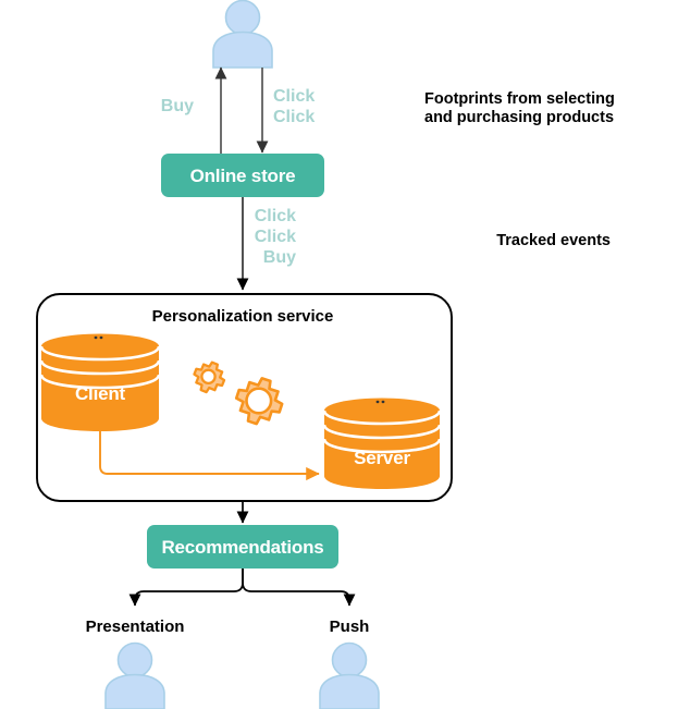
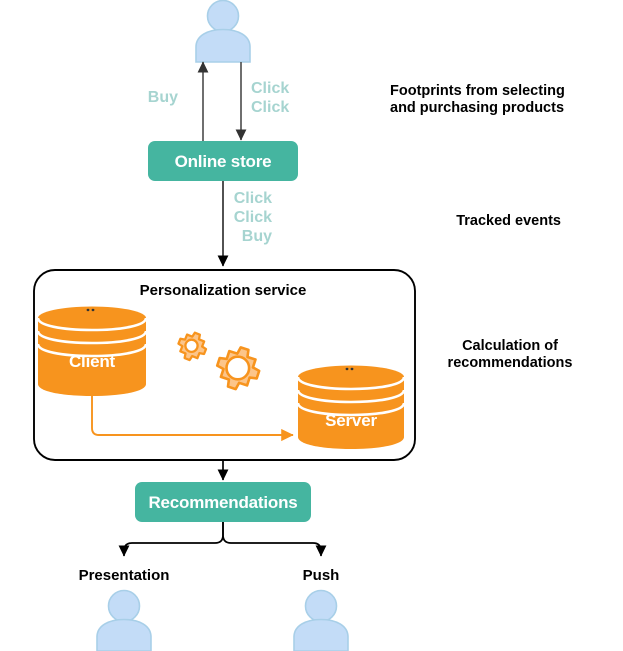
  Buy
  Click
  Click
  Click
  Click
  Buy
  Online store
  Personalization service
  Client
  Server
  Recommendations
  Presentation
  Push
  Footprints from selecting
  and purchasing products
  Tracked events
+ Calculation of
+ recommendations
